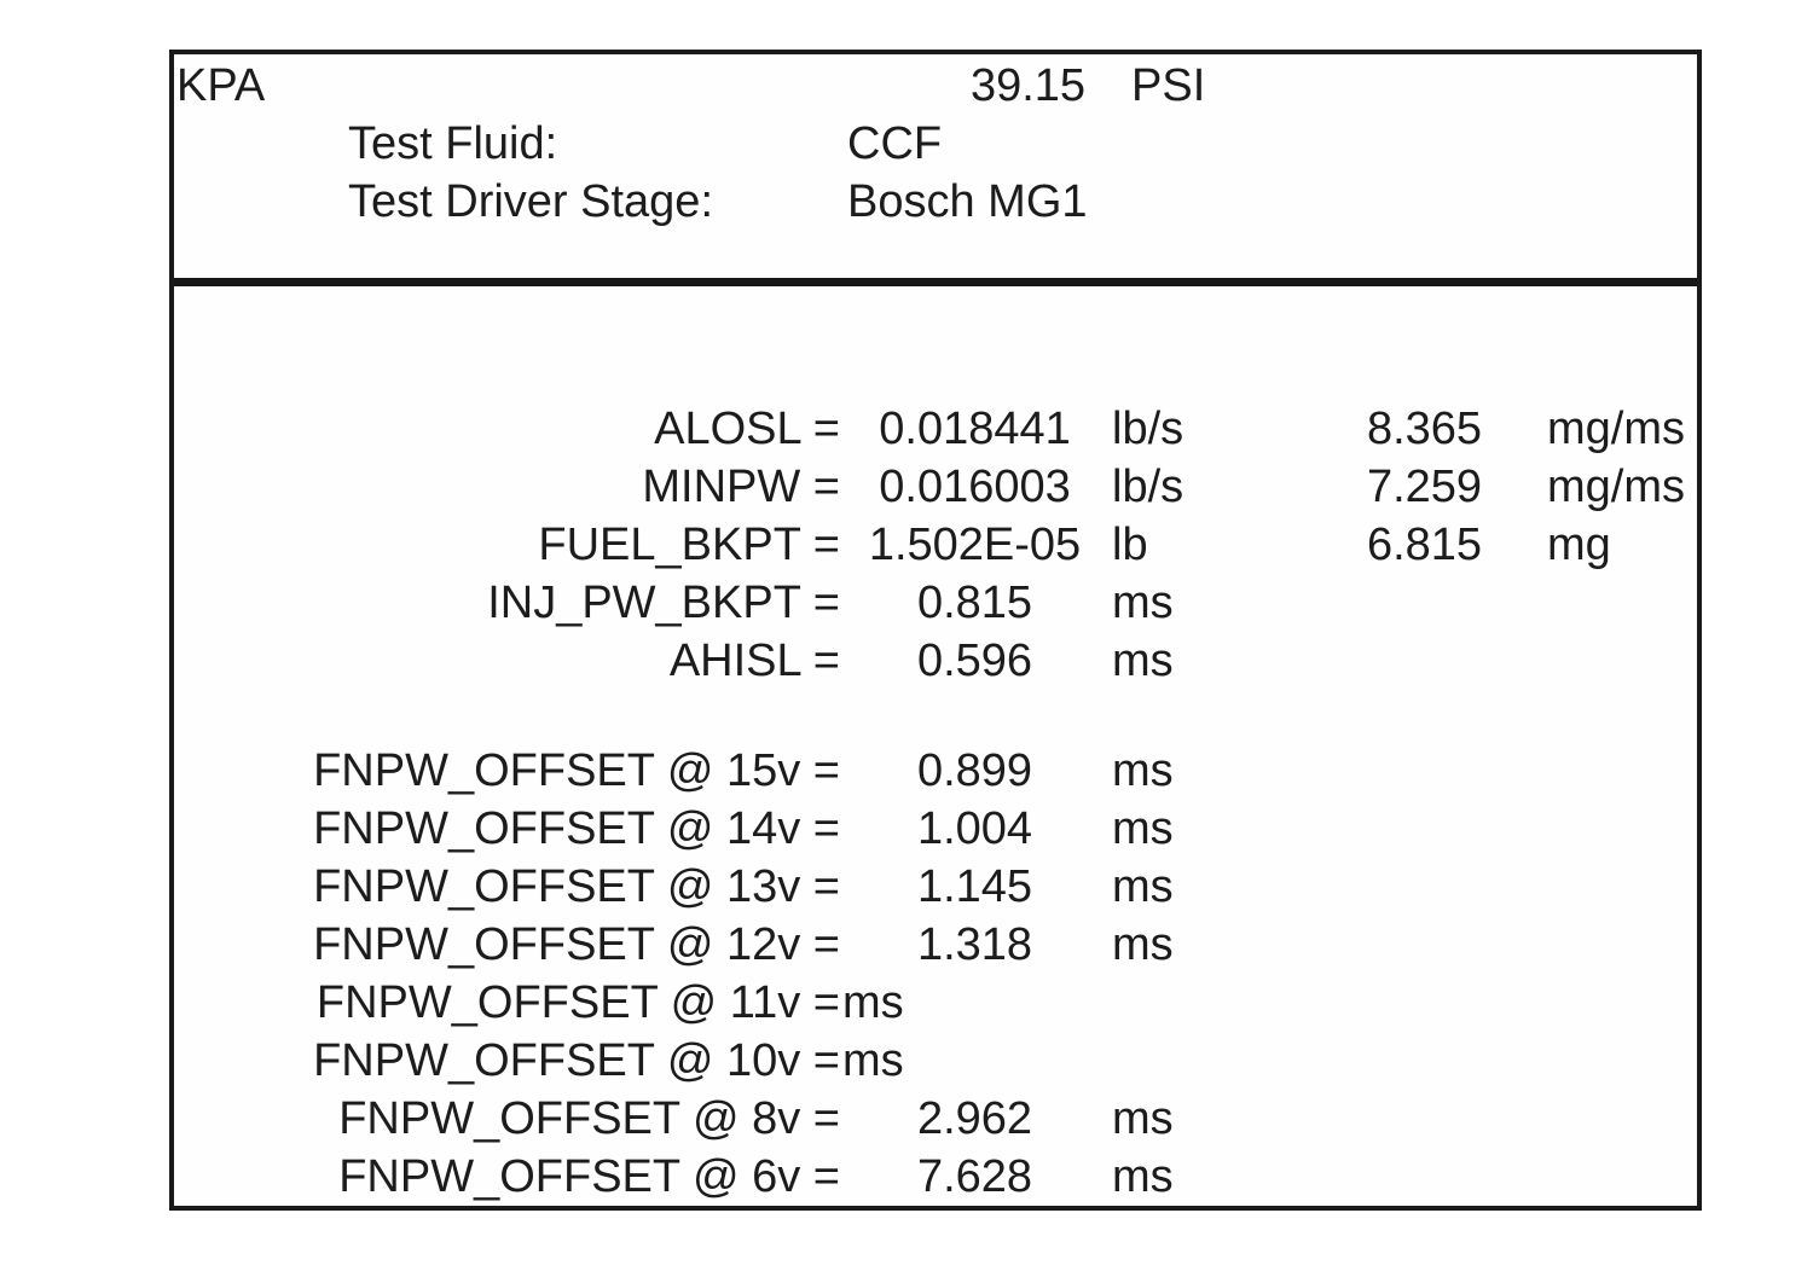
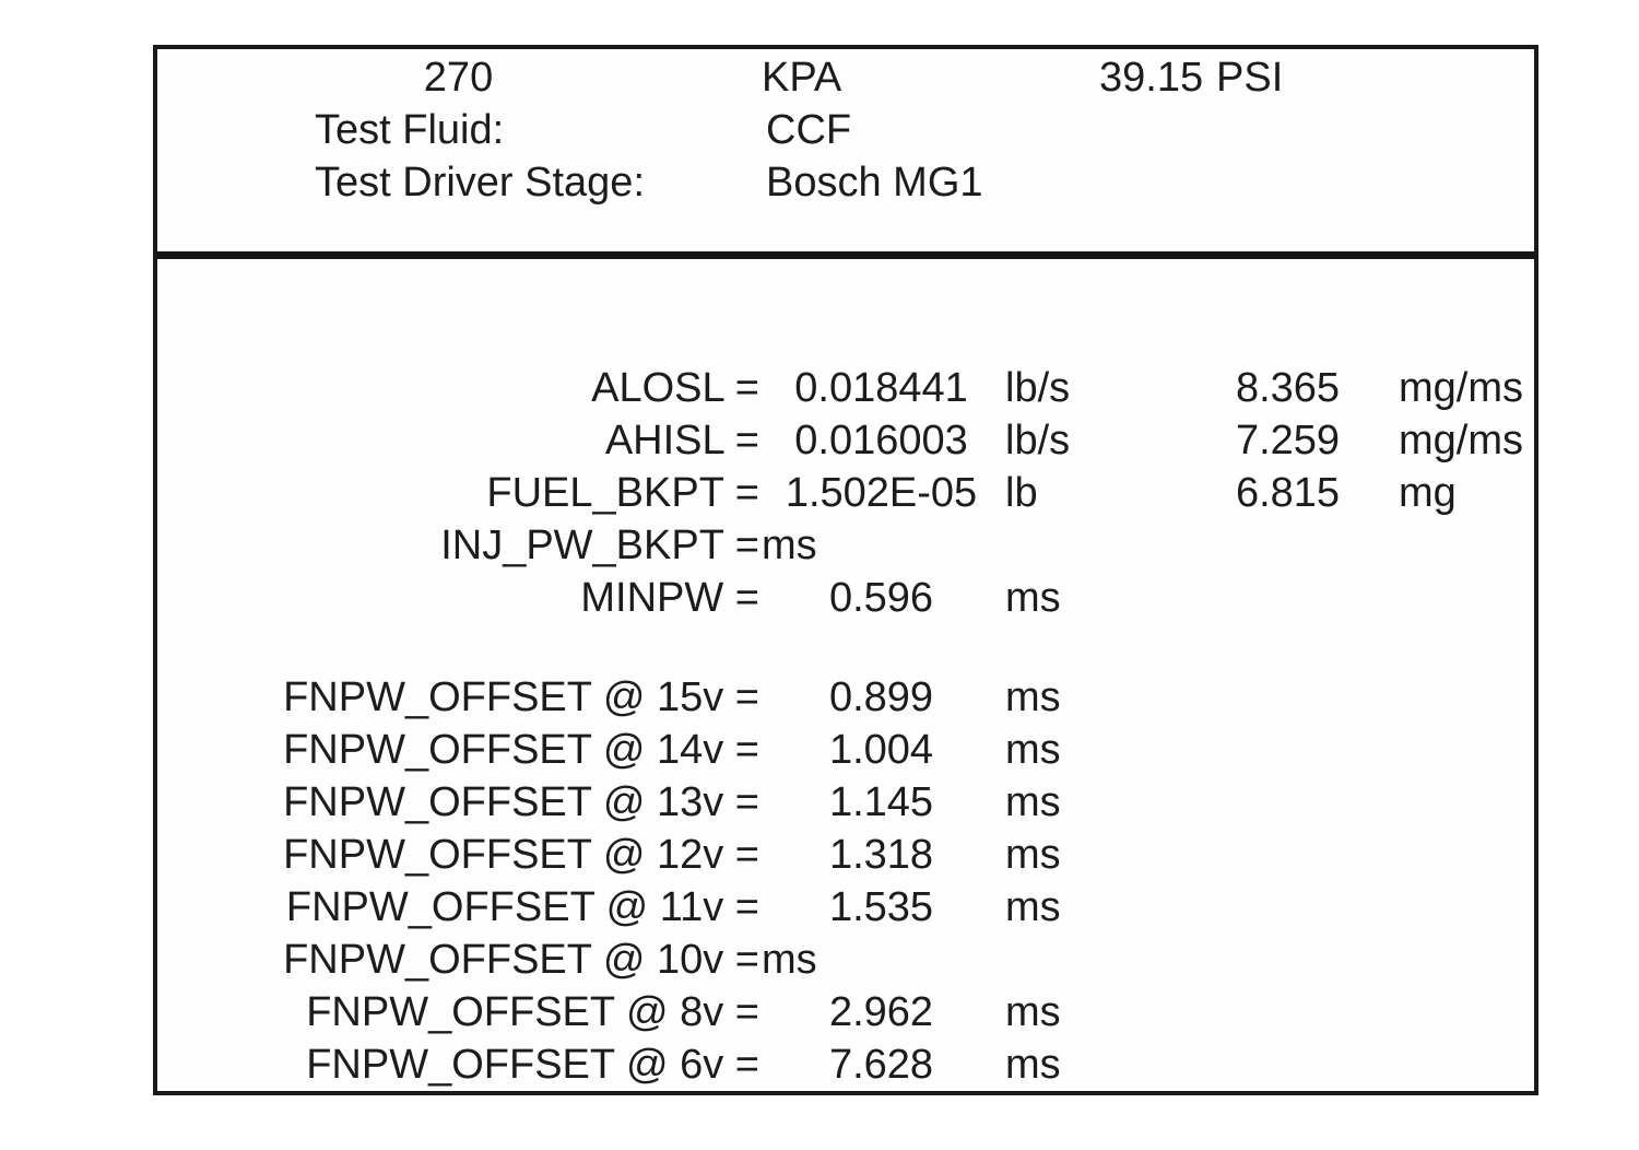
+ 270
  KPA
  39.15
  PSI
  Test Fluid:
  CCF
  Test Driver Stage:
  Bosch MG1
  ALOSL =
  0.018441
  lb/s
  8.365
  mg/ms
- MINPW =
+ AHISL =
  0.016003
  lb/s
  7.259
  mg/ms
  FUEL_BKPT =
  1.502E-05
  lb
  6.815
  mg
  INJ_PW_BKPT =
- 0.815
  ms
- AHISL =
+ MINPW =
  0.596
  ms
  FNPW_OFFSET @ 15v =
  0.899
  ms
  FNPW_OFFSET @ 14v =
  1.004
  ms
  FNPW_OFFSET @ 13v =
  1.145
  ms
  FNPW_OFFSET @ 12v =
  1.318
  ms
  FNPW_OFFSET @ 11v =
+ 1.535
  ms
  FNPW_OFFSET @ 10v =
  ms
  FNPW_OFFSET @ 8v =
  2.962
  ms
  FNPW_OFFSET @ 6v =
  7.628
  ms
